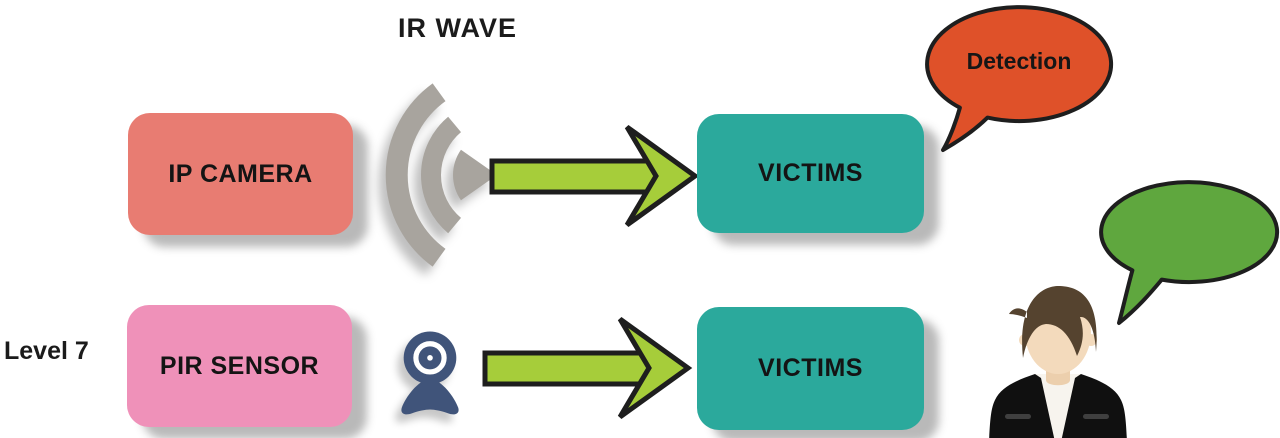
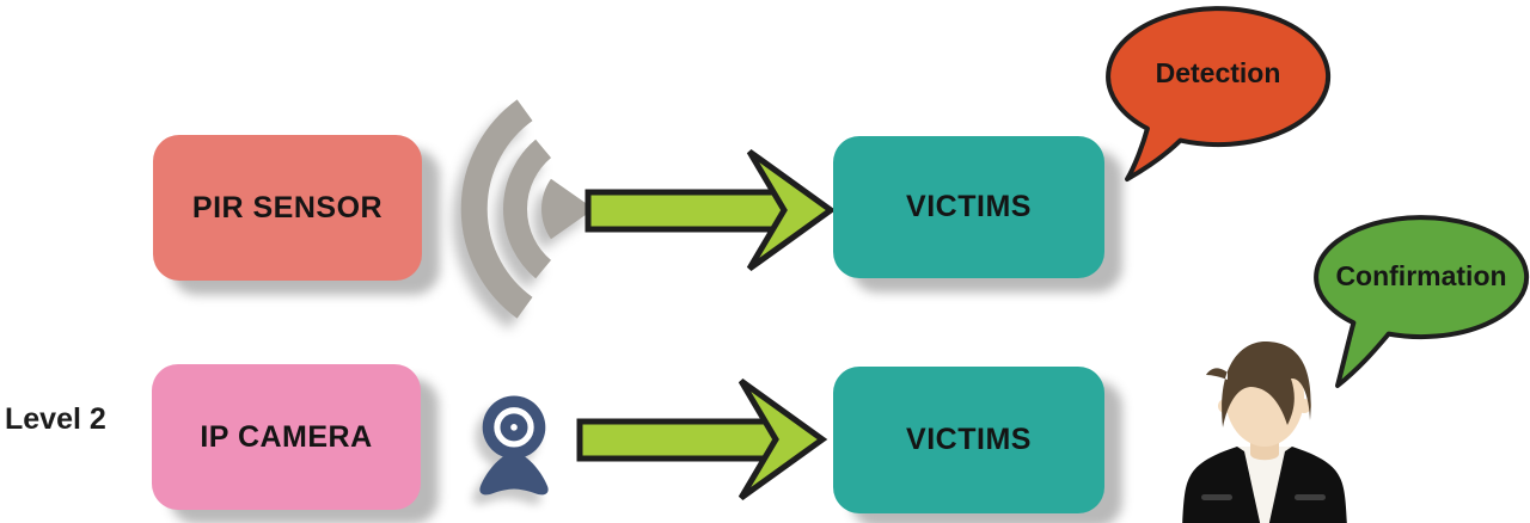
- IR WAVE
- Level 7
+ Level 2
- IP CAMERA
+ PIR SENSOR
  VICTIMS
  Detection
- PIR SENSOR
+ IP CAMERA
  VICTIMS
+ Confirmation
